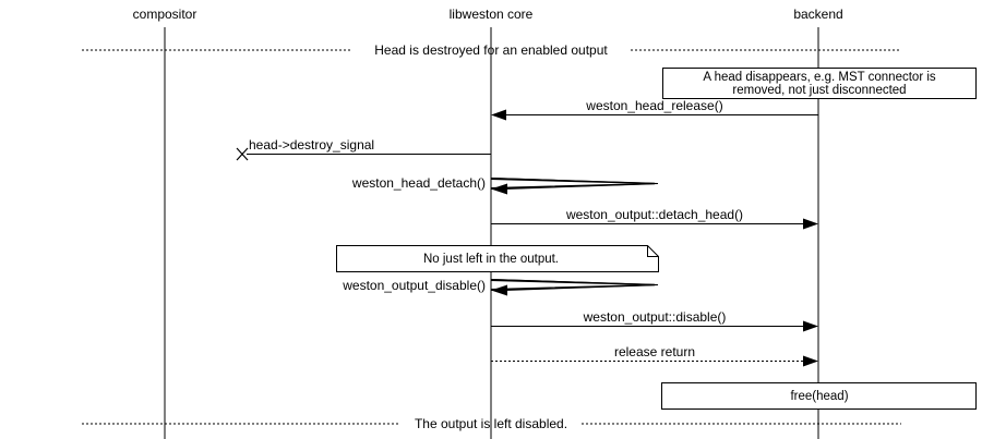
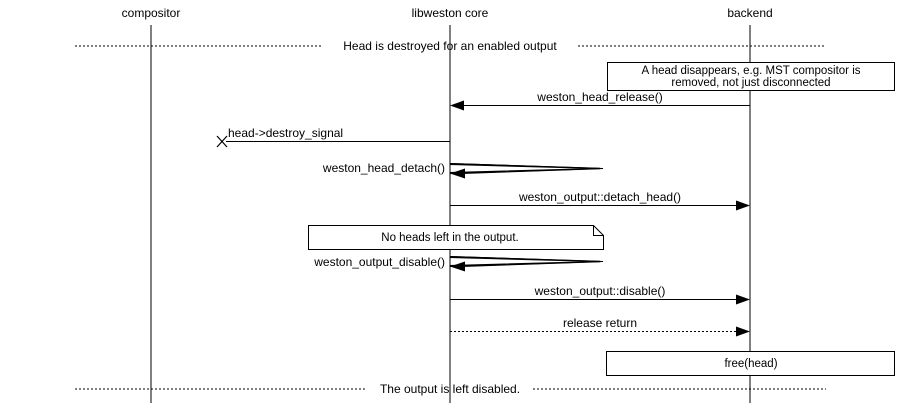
  compositor
  libweston core
  backend
  Head is destroyed for an enabled output
- A head disappears, e.g. MST connector is
+ A head disappears, e.g. MST compositor is
  removed, not just disconnected
  weston_head_release()
  head->destroy_signal
  weston_head_detach()
  weston_output::detach_head()
- No just left in the output.
+ No heads left in the output.
  weston_output_disable()
  weston_output::disable()
  release return
  free(head)
  The output is left disabled.
